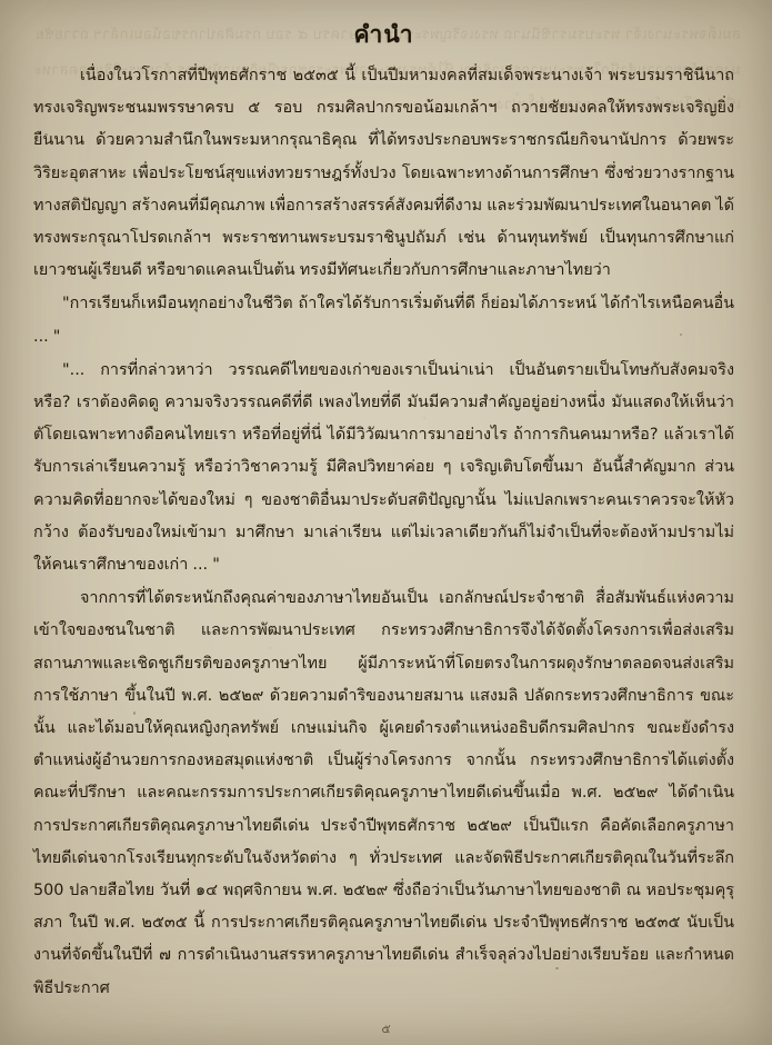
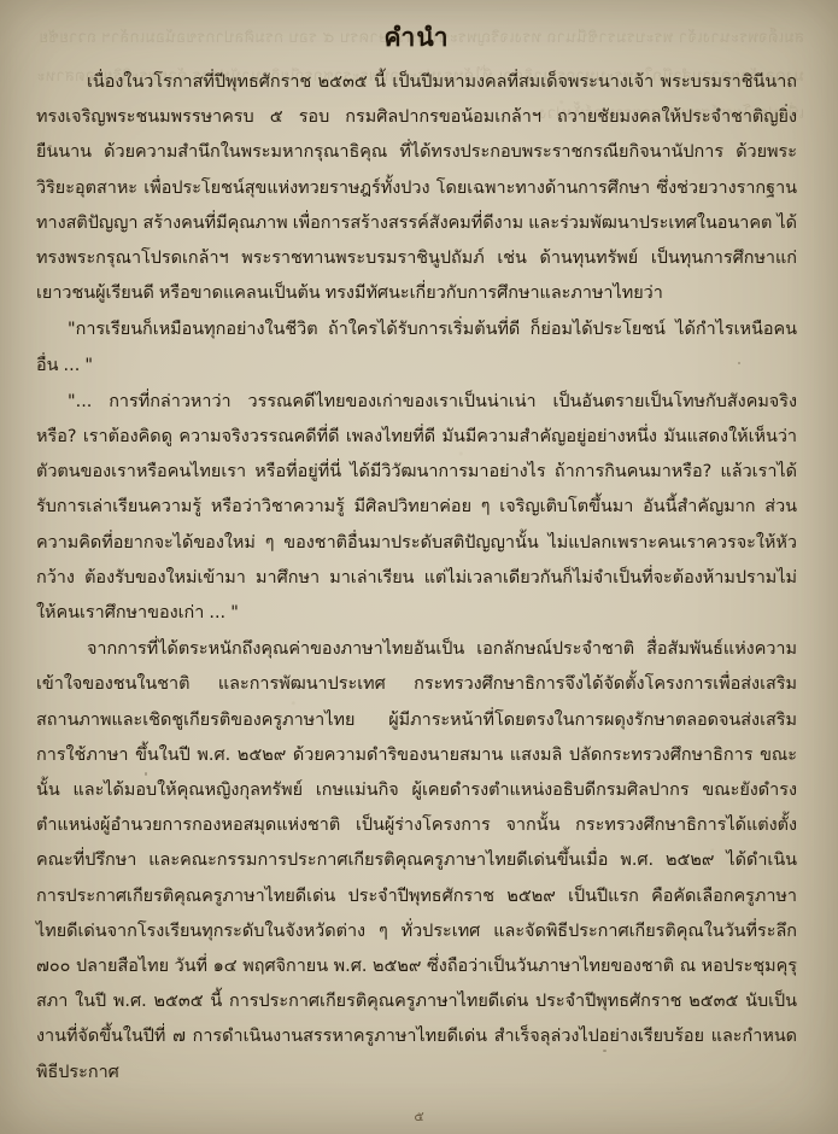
  คำนำ
- เนื่องในวโรกาสที่ปีพุทธศักราช ๒๕๓๕ นี้ เป็นปีมหามงคลที่สมเด็จพระนางเจ้า พระบรมราชินีนาถ ทรงเจริญพระชนมพรรษาครบ ๕ รอบ กรมศิลปากรขอน้อมเกล้าฯ ถวายชัยมงคลให้ทรงพระเจริญยิ่งยืนนาน ด้วยความสำนึกในพระมหากรุณาธิคุณ ที่ได้ทรงประกอบพระราชกรณียกิจนานัปการ ด้วยพระวิริยะอุตสาหะ เพื่อประโยชน์สุขแห่งทวยราษฎร์ทั้งปวง โดยเฉพาะทางด้านการศึกษา ซึ่งช่วยวางรากฐานทางสติปัญญา สร้างคนที่มีคุณภาพ เพื่อการสร้างสรรค์สังคมที่ดีงาม และร่วมพัฒนาประเทศในอนาคต ได้ทรงพระกรุณาโปรดเกล้าฯ พระราชทานพระบรมราชินูปถัมภ์ เช่น ด้านทุนทรัพย์ เป็นทุนการศึกษาแก่เยาวชนผู้เรียนดี หรือขาดแคลนเป็นต้น ทรงมีทัศนะเกี่ยวกับการศึกษาและภาษาไทยว่า
+ เนื่องในวโรกาสที่ปีพุทธศักราช ๒๕๓๕ นี้ เป็นปีมหามงคลที่สมเด็จพระนางเจ้า พระบรมราชินีนาถ ทรงเจริญพระชนมพรรษาครบ ๕ รอบ กรมศิลปากรขอน้อมเกล้าฯ ถวายชัยมงคลให้ประจำชาติญยิ่งยืนนาน ด้วยความสำนึกในพระมหากรุณาธิคุณ ที่ได้ทรงประกอบพระราชกรณียกิจนานัปการ ด้วยพระวิริยะอุตสาหะ เพื่อประโยชน์สุขแห่งทวยราษฎร์ทั้งปวง โดยเฉพาะทางด้านการศึกษา ซึ่งช่วยวางรากฐานทางสติปัญญา สร้างคนที่มีคุณภาพ เพื่อการสร้างสรรค์สังคมที่ดีงาม และร่วมพัฒนาประเทศในอนาคต ได้ทรงพระกรุณาโปรดเกล้าฯ พระราชทานพระบรมราชินูปถัมภ์ เช่น ด้านทุนทรัพย์ เป็นทุนการศึกษาแก่เยาวชนผู้เรียนดี หรือขาดแคลนเป็นต้น ทรงมีทัศนะเกี่ยวกับการศึกษาและภาษาไทยว่า
- "การเรียนก็เหมือนทุกอย่างในชีวิต ถ้าใครได้รับการเริ่มต้นที่ดี ก็ย่อมได้ภาระหน์ ได้กำไรเหนือคนอื่น ... "
+ "การเรียนก็เหมือนทุกอย่างในชีวิต ถ้าใครได้รับการเริ่มต้นที่ดี ก็ย่อมได้ประโยชน์ ได้กำไรเหนือคนอื่น ... "
- "... การที่กล่าวหาว่า วรรณคดีไทยของเก่าของเราเป็นน่าเน่า เป็นอันตรายเป็นโทษกับสังคมจริงหรือ? เราต้องคิดดู ความจริงวรรณคดีที่ดี เพลงไทยที่ดี มันมีความสำคัญอยู่อย่างหนึ่ง มันแสดงให้เห็นว่าตัโดยเฉพาะทางดือคนไทยเรา หรือที่อยู่ที่นี่ ได้มีวิวัฒนาการมาอย่างไร ถ้าการกินคนมาหรือ? แล้วเราได้รับการเล่าเรียนความรู้ หรือว่าวิชาความรู้ มีศิลปวิทยาค่อย ๆ เจริญเติบโตขึ้นมา อันนี้สำคัญมาก ส่วนความคิดที่อยากจะได้ของใหม่ ๆ ของชาติอื่นมาประดับสติปัญญานั้น ไม่แปลกเพราะคนเราควรจะให้หัวกว้าง ต้องรับของใหม่เข้ามา มาศึกษา มาเล่าเรียน แต่ไม่เวลาเดียวกันก็ไม่จำเป็นที่จะต้องห้ามปรามไม่ให้คนเราศึกษาของเก่า ... "
+ "... การที่กล่าวหาว่า วรรณคดีไทยของเก่าของเราเป็นน่าเน่า เป็นอันตรายเป็นโทษกับสังคมจริงหรือ? เราต้องคิดดู ความจริงวรรณคดีที่ดี เพลงไทยที่ดี มันมีความสำคัญอยู่อย่างหนึ่ง มันแสดงให้เห็นว่าตัวตนของเราหรือคนไทยเรา หรือที่อยู่ที่นี่ ได้มีวิวัฒนาการมาอย่างไร ถ้าการกินคนมาหรือ? แล้วเราได้รับการเล่าเรียนความรู้ หรือว่าวิชาความรู้ มีศิลปวิทยาค่อย ๆ เจริญเติบโตขึ้นมา อันนี้สำคัญมาก ส่วนความคิดที่อยากจะได้ของใหม่ ๆ ของชาติอื่นมาประดับสติปัญญานั้น ไม่แปลกเพราะคนเราควรจะให้หัวกว้าง ต้องรับของใหม่เข้ามา มาศึกษา มาเล่าเรียน แต่ไม่เวลาเดียวกันก็ไม่จำเป็นที่จะต้องห้ามปรามไม่ให้คนเราศึกษาของเก่า ... "
- จากการที่ได้ตระหนักถึงคุณค่าของภาษาไทยอันเป็น เอกลักษณ์ประจำชาติ สื่อสัมพันธ์แห่งความเข้าใจของชนในชาติ และการพัฒนาประเทศ กระทรวงศึกษาธิการจึงได้จัดตั้งโครงการเพื่อส่งเสริมสถานภาพและเชิดชูเกียรติของครูภาษาไทย ผู้มีภาระหน้าที่โดยตรงในการผดุงรักษาตลอดจนส่งเสริมการใช้ภาษา ขึ้นในปี พ.ศ. ๒๕๒๙ ด้วยความดำริของนายสมาน แสงมลิ ปลัดกระทรวงศึกษาธิการ ขณะนั้น และได้มอบให้คุณหญิงกุลทรัพย์ เกษแม่นกิจ ผู้เคยดำรงตำแหน่งอธิบดีกรมศิลปากร ขณะยังดำรงตำแหน่งผู้อำนวยการกองหอสมุดแห่งชาติ เป็นผู้ร่างโครงการ จากนั้น กระทรวงศึกษาธิการได้แต่งตั้งคณะที่ปรึกษา และคณะกรรมการประกาศเกียรติคุณครูภาษาไทยดีเด่นขึ้นเมื่อ พ.ศ. ๒๕๒๙ ได้ดำเนินการประกาศเกียรติคุณครูภาษาไทยดีเด่น ประจำปีพุทธศักราช ๒๕๒๙ เป็นปีแรก คือคัดเลือกครูภาษาไทยดีเด่นจากโรงเรียนทุกระดับในจังหวัดต่าง ๆ ทั่วประเทศ และจัดพิธีประกาศเกียรติคุณในวันที่ระลึก 500 ปลายสือไทย วันที่ ๑๔ พฤศจิกายน พ.ศ. ๒๕๒๙ ซึ่งถือว่าเป็นวันภาษาไทยของชาติ ณ หอประชุมคุรุสภา ในปี พ.ศ. ๒๕๓๕ นี้ การประกาศเกียรติคุณครูภาษาไทยดีเด่น ประจำปีพุทธศักราช ๒๕๓๕ นับเป็นงานที่จัดขึ้นในปีที่ ๗ การดำเนินงานสรรหาครูภาษาไทยดีเด่น สำเร็จลุล่วงไปอย่างเรียบร้อย และกำหนดพิธีประกาศ
+ จากการที่ได้ตระหนักถึงคุณค่าของภาษาไทยอันเป็น เอกลักษณ์ประจำชาติ สื่อสัมพันธ์แห่งความเข้าใจของชนในชาติ และการพัฒนาประเทศ กระทรวงศึกษาธิการจึงได้จัดตั้งโครงการเพื่อส่งเสริมสถานภาพและเชิดชูเกียรติของครูภาษาไทย ผู้มีภาระหน้าที่โดยตรงในการผดุงรักษาตลอดจนส่งเสริมการใช้ภาษา ขึ้นในปี พ.ศ. ๒๕๒๙ ด้วยความดำริของนายสมาน แสงมลิ ปลัดกระทรวงศึกษาธิการ ขณะนั้น และได้มอบให้คุณหญิงกุลทรัพย์ เกษแม่นกิจ ผู้เคยดำรงตำแหน่งอธิบดีกรมศิลปากร ขณะยังดำรงตำแหน่งผู้อำนวยการกองหอสมุดแห่งชาติ เป็นผู้ร่างโครงการ จากนั้น กระทรวงศึกษาธิการได้แต่งตั้งคณะที่ปรึกษา และคณะกรรมการประกาศเกียรติคุณครูภาษาไทยดีเด่นขึ้นเมื่อ พ.ศ. ๒๕๒๙ ได้ดำเนินการประกาศเกียรติคุณครูภาษาไทยดีเด่น ประจำปีพุทธศักราช ๒๕๒๙ เป็นปีแรก คือคัดเลือกครูภาษาไทยดีเด่นจากโรงเรียนทุกระดับในจังหวัดต่าง ๆ ทั่วประเทศ และจัดพิธีประกาศเกียรติคุณในวันที่ระลึก ๗๐๐ ปลายสือไทย วันที่ ๑๔ พฤศจิกายน พ.ศ. ๒๕๒๙ ซึ่งถือว่าเป็นวันภาษาไทยของชาติ ณ หอประชุมคุรุสภา ในปี พ.ศ. ๒๕๓๕ นี้ การประกาศเกียรติคุณครูภาษาไทยดีเด่น ประจำปีพุทธศักราช ๒๕๓๕ นับเป็นงานที่จัดขึ้นในปีที่ ๗ การดำเนินงานสรรหาครูภาษาไทยดีเด่น สำเร็จลุล่วงไปอย่างเรียบร้อย และกำหนดพิธีประกาศ
  ๕
